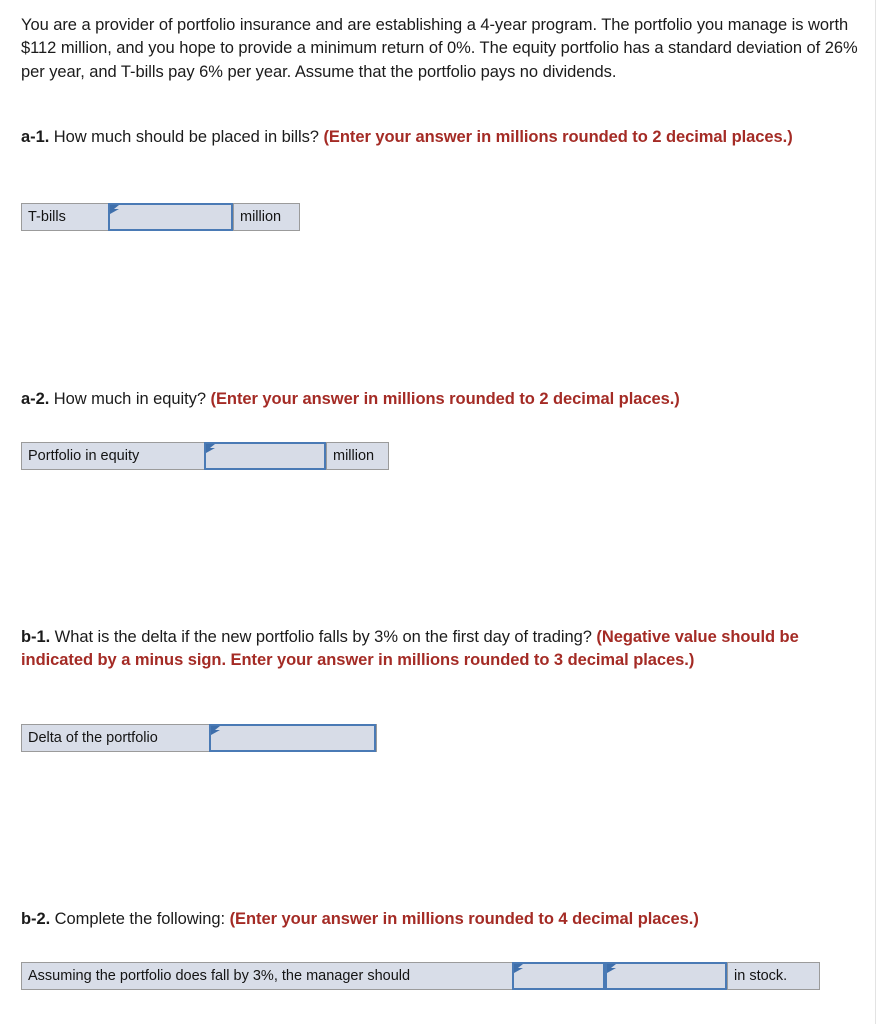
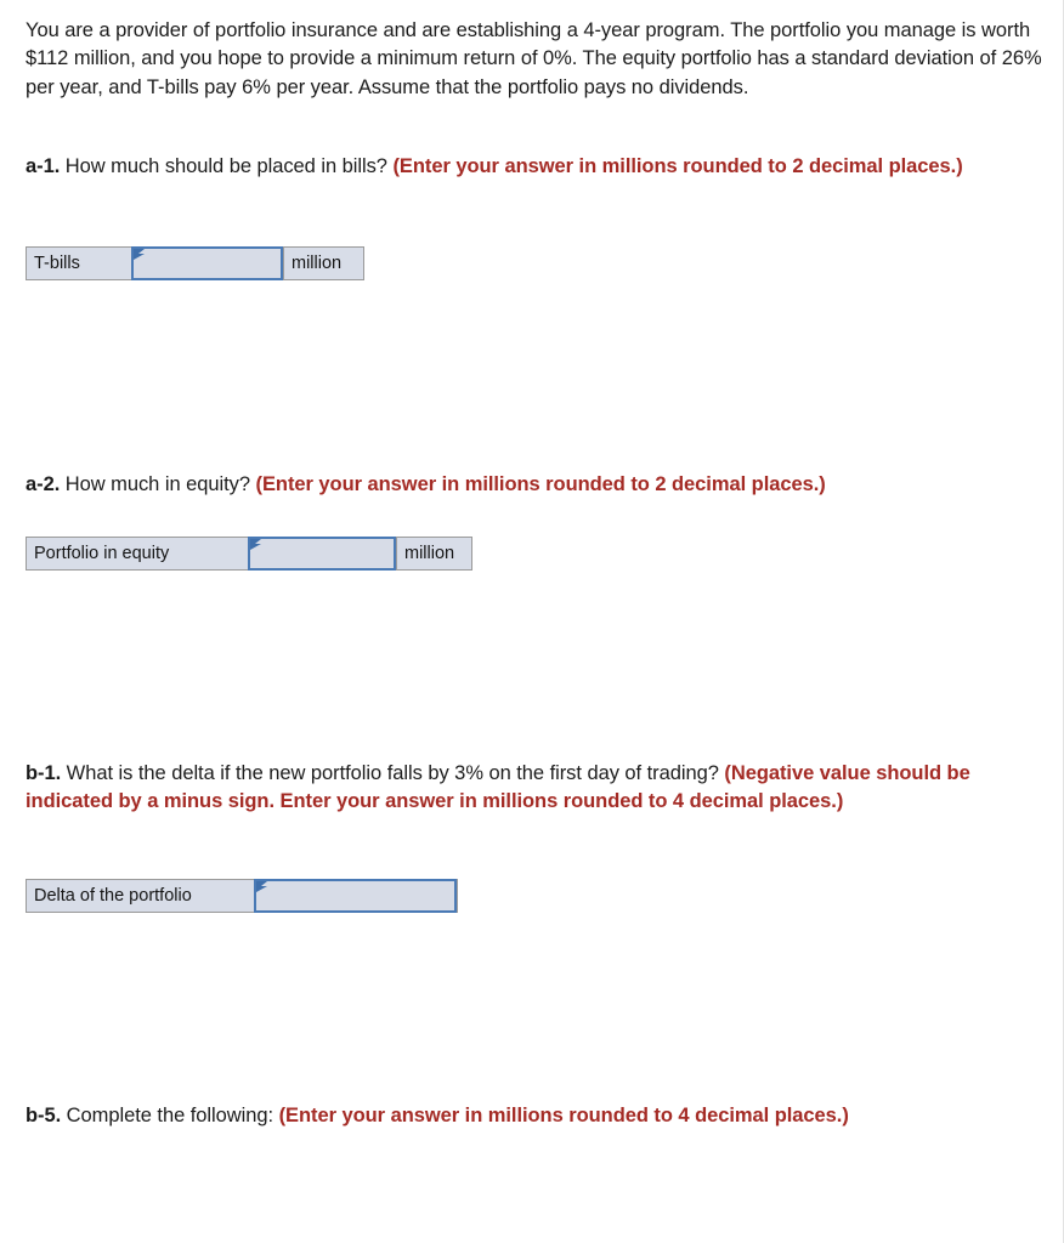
  You are a provider of portfolio insurance and are establishing a 4-year program. The portfolio you manage is worth $112 million, and you hope to provide a minimum return of 0%. The equity portfolio has a standard deviation of 26% per year, and T-bills pay 6% per year. Assume that the portfolio pays no dividends.
  a-1. How much should be placed in bills? (Enter your answer in millions rounded to 2 decimal places.)
  T-bills
  million
  a-2. How much in equity? (Enter your answer in millions rounded to 2 decimal places.)
  Portfolio in equity
  million
- b-1. What is the delta if the new portfolio falls by 3% on the first day of trading? (Negative value should be indicated by a minus sign. Enter your answer in millions rounded to 3 decimal places.)
+ b-1. What is the delta if the new portfolio falls by 3% on the first day of trading? (Negative value should be indicated by a minus sign. Enter your answer in millions rounded to 4 decimal places.)
  Delta of the portfolio
- b-2. Complete the following: (Enter your answer in millions rounded to 4 decimal places.)
+ b-5. Complete the following: (Enter your answer in millions rounded to 4 decimal places.)
- Assuming the portfolio does fall by 3%, the manager should
- in stock.
